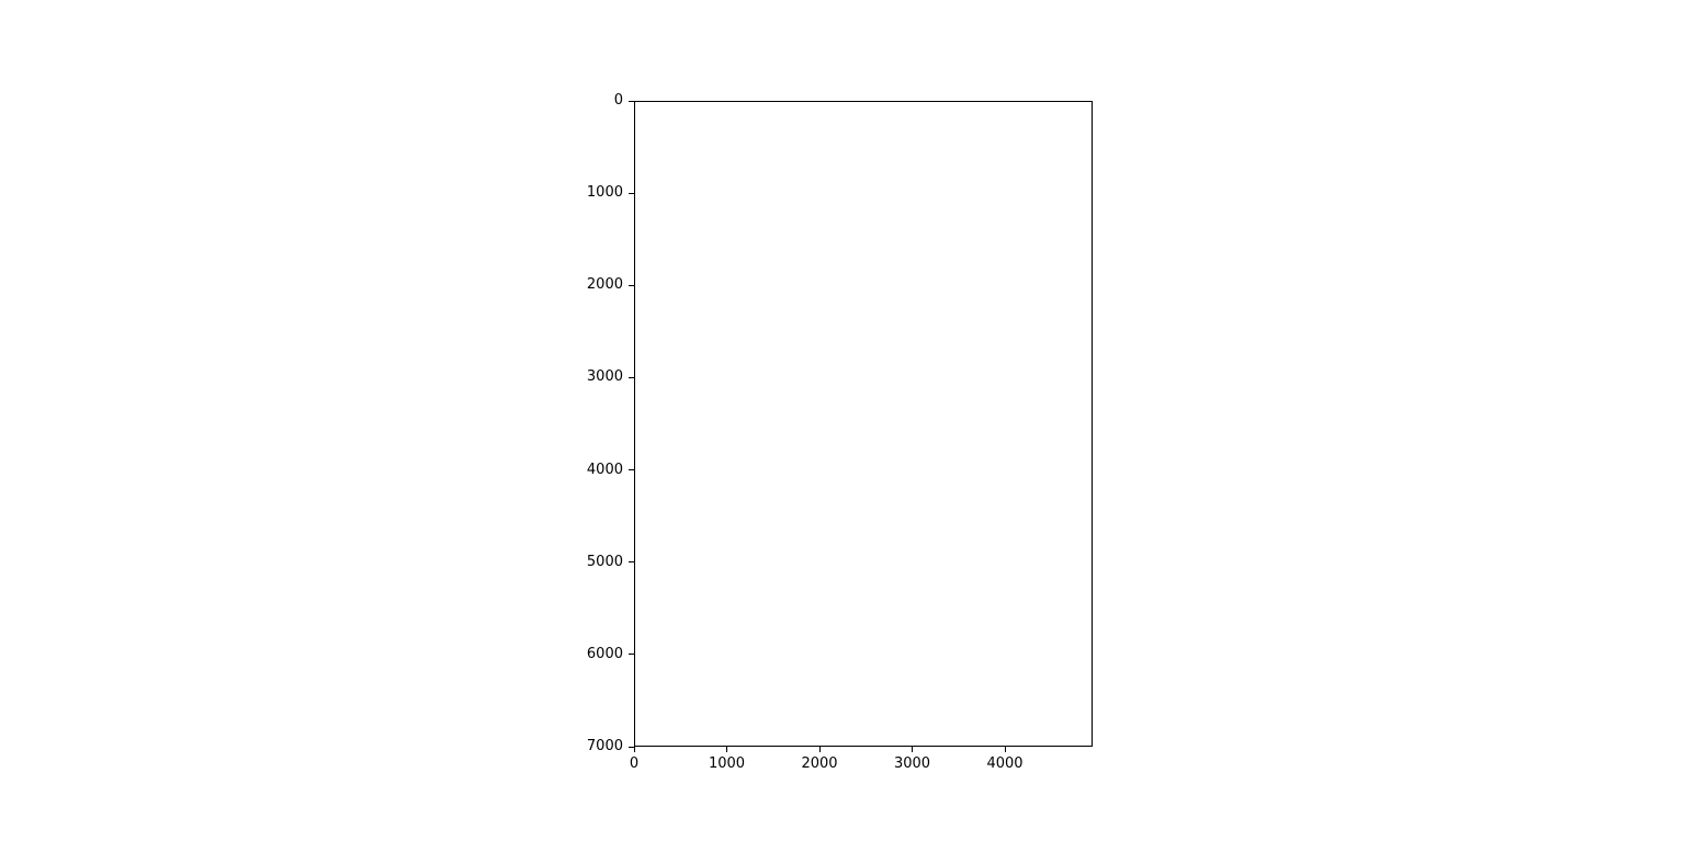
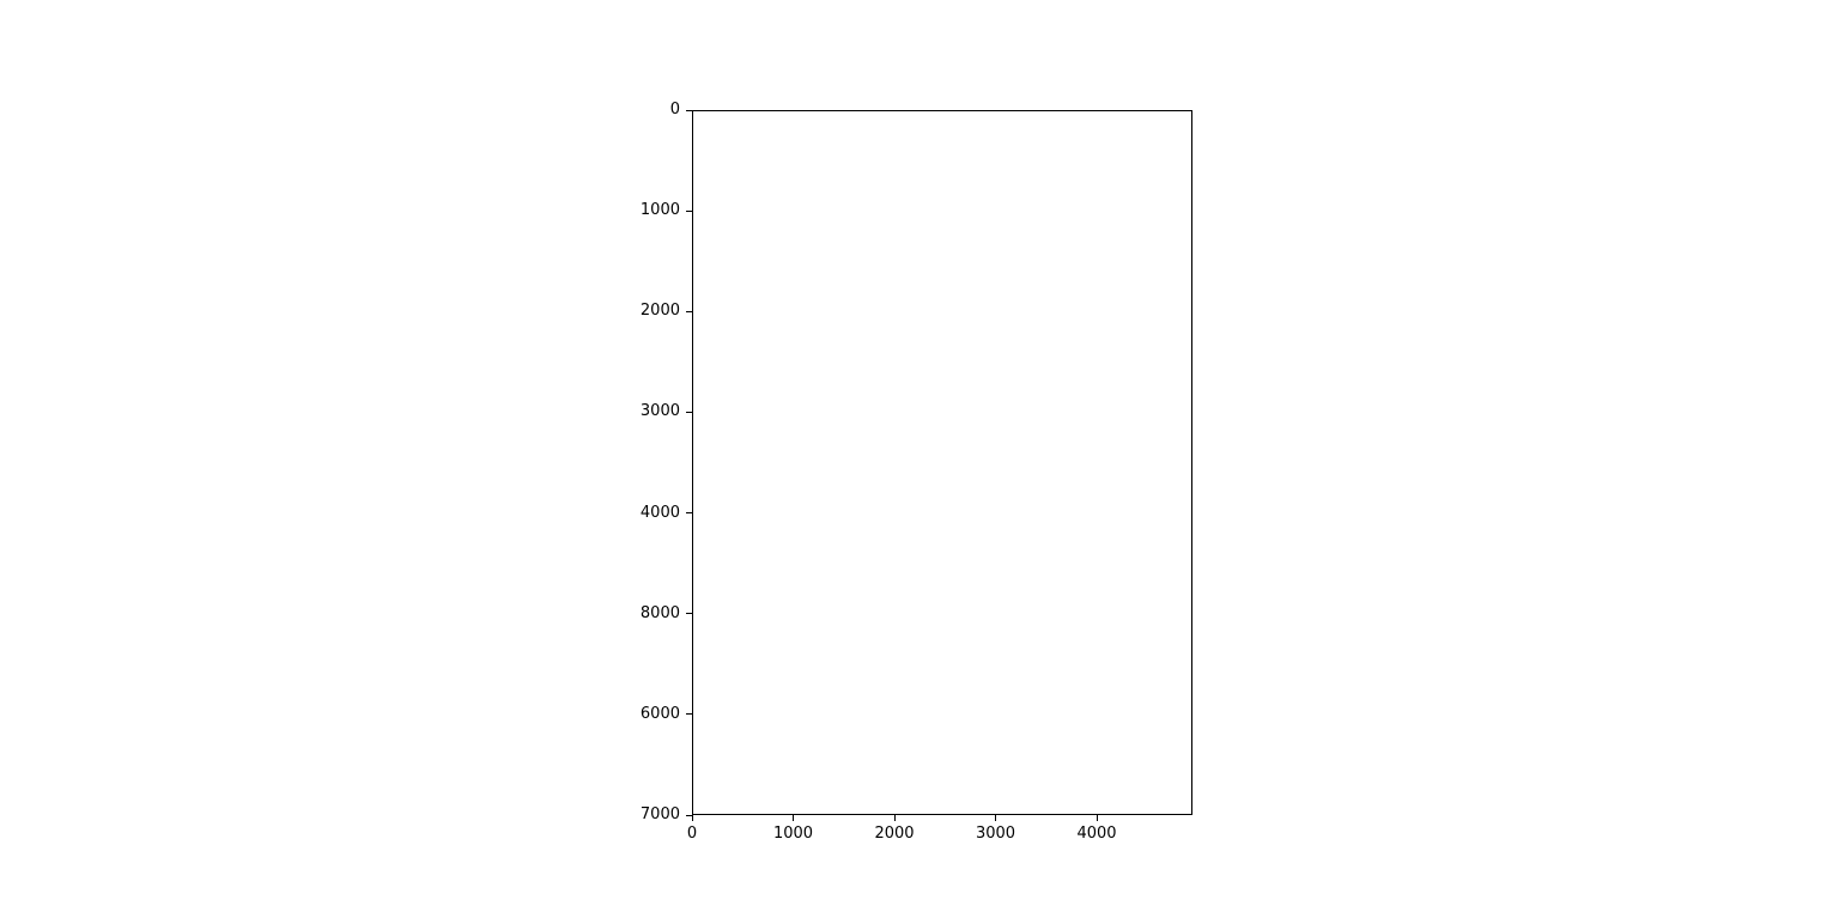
  0
  1000
  2000
  3000
  4000
- 5000
+ 8000
  6000
  7000
  0
  1000
  2000
  3000
  4000
